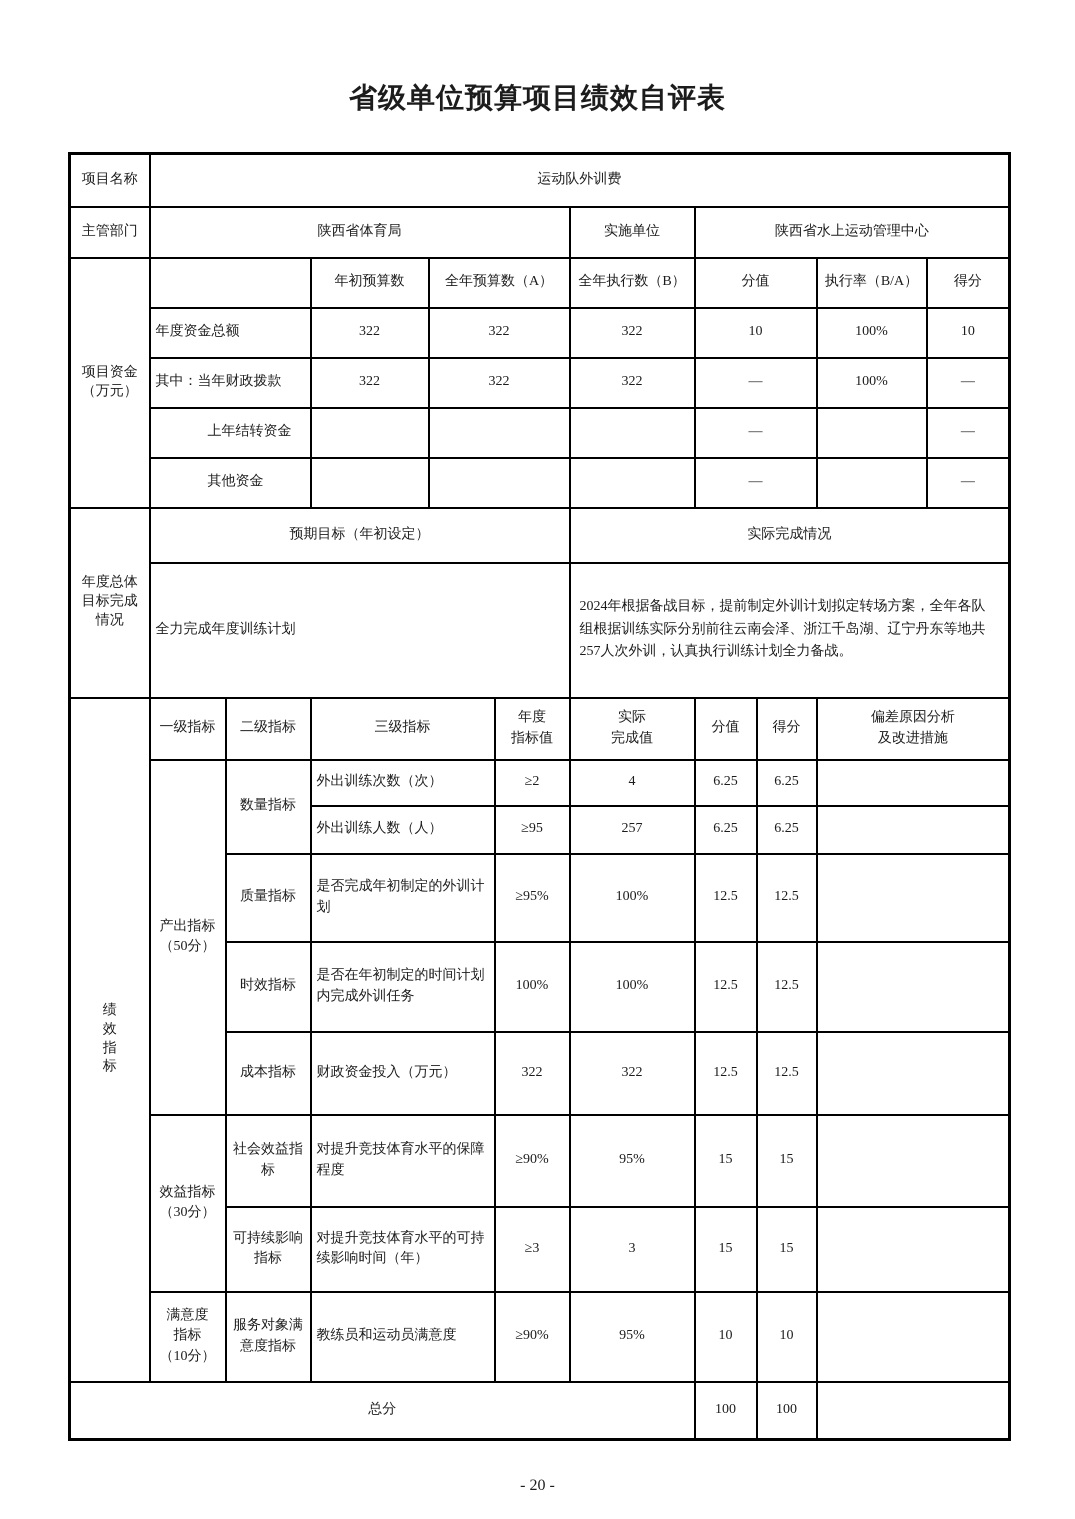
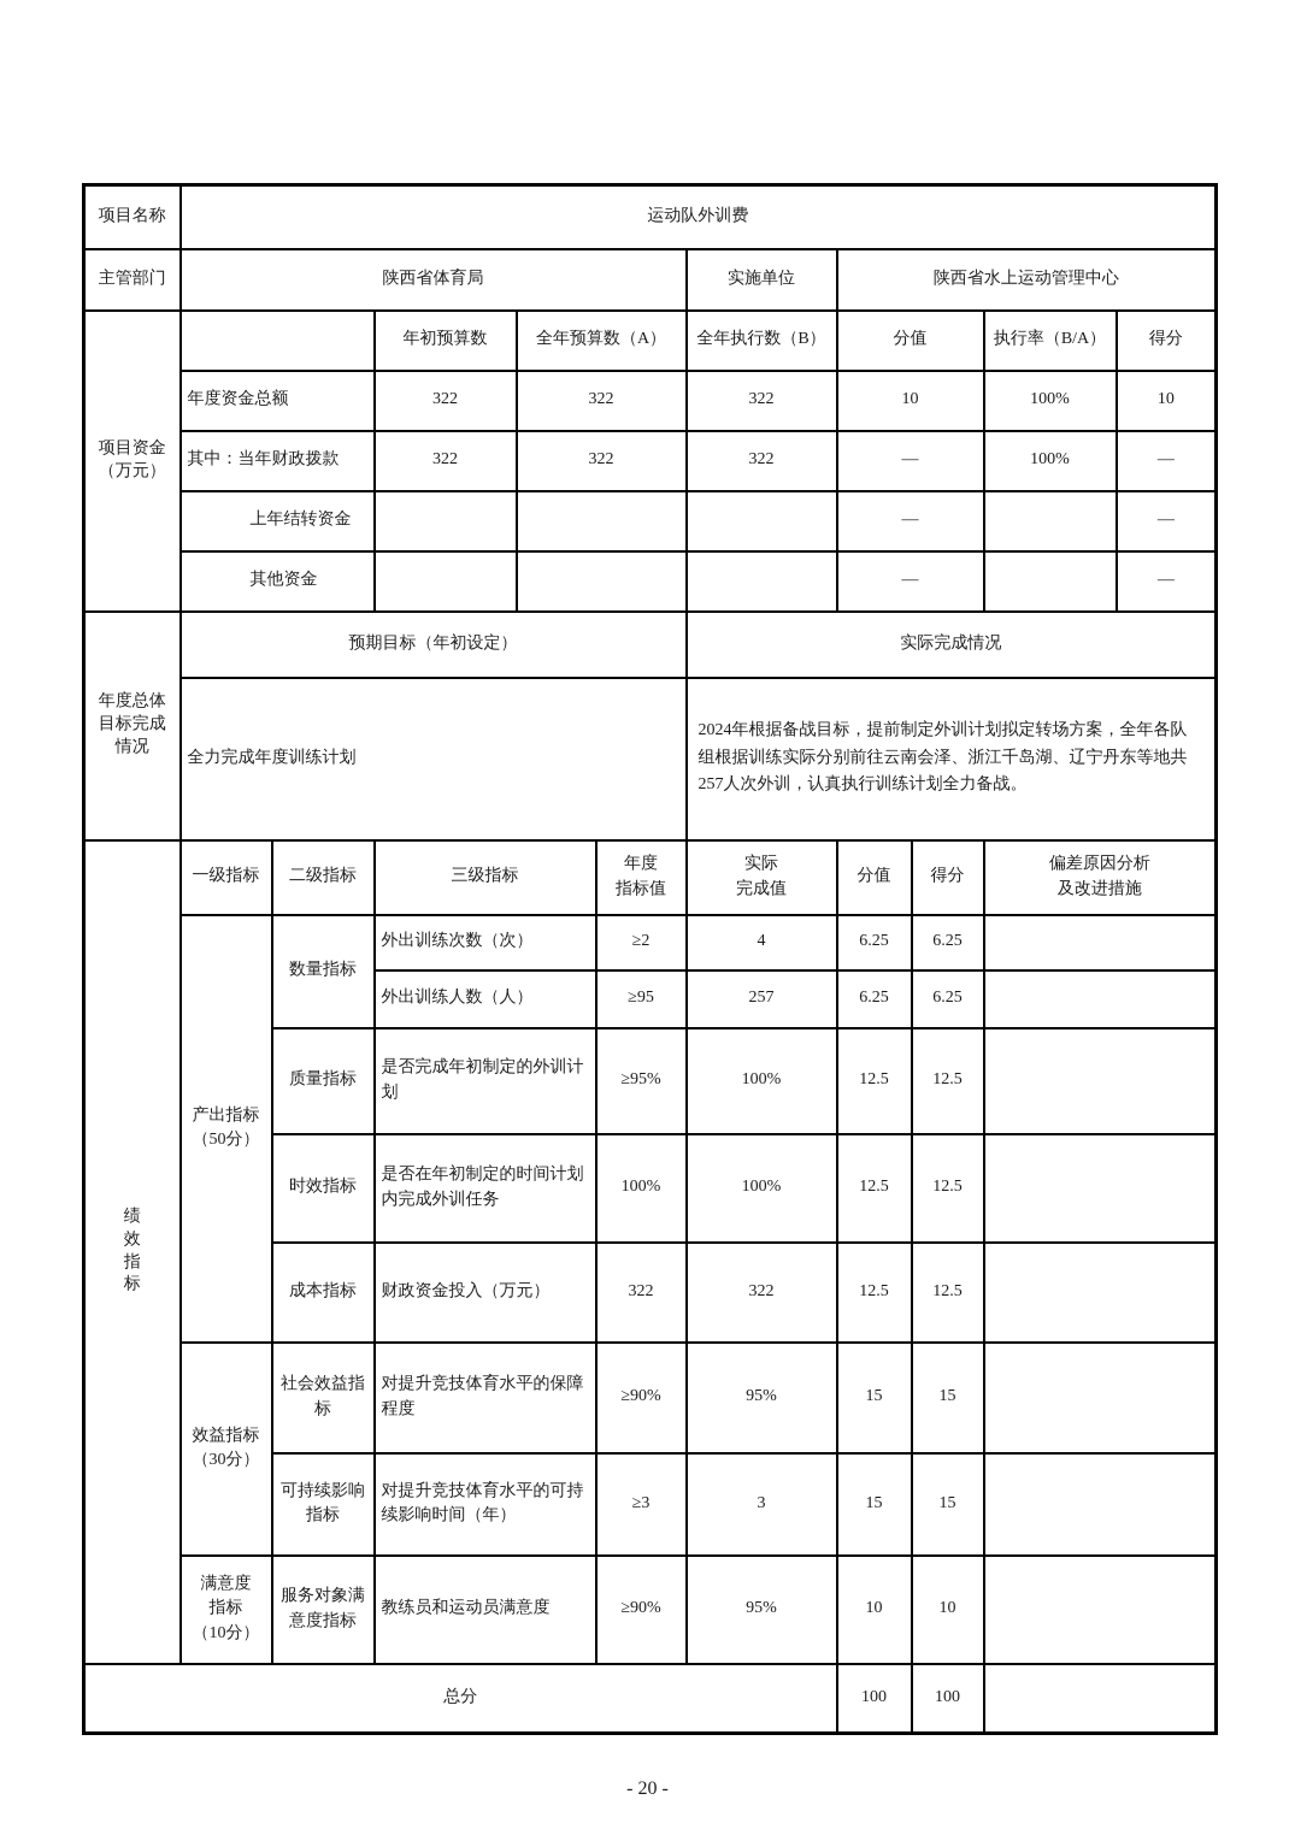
- 省级单位预算项目绩效自评表
  项目名称	运动队外训费
  主管部门	陕西省体育局	实施单位	陕西省水上运动管理中心
  项目资金 （万元）		年初预算数	全年预算数（A）	全年执行数（B）	分值	执行率（B/A）	得分
  年度资金总额	322	322	322	10	100%	10
  其中：当年财政拨款	322	322	322	—	100%	—
  上年结转资金				—		—
  其他资金				—		—
  年度总体 目标完成 情况	预期目标（年初设定）	实际完成情况
  全力完成年度训练计划	2024年根据备战目标，提前制定外训计划拟定转场方案，全年各队组根据训练实际分别前往云南会泽、浙江千岛湖、辽宁丹东等地共257人次外训，认真执行训练计划全力备战。
  绩 效 指 标	一级指标	二级指标	三级指标	年度 指标值	实际 完成值	分值	得分	偏差原因分析 及改进措施
  产出指标 （50分）	数量指标	外出训练次数（次）	≥2	4	6.25	6.25
  外出训练人数（人）	≥95	257	6.25	6.25
  质量指标	是否完成年初制定的外训计划	≥95%	100%	12.5	12.5
  时效指标	是否在年初制定的时间计划内完成外训任务	100%	100%	12.5	12.5
  成本指标	财政资金投入（万元）	322	322	12.5	12.5
  效益指标 （30分）	社会效益指 标	对提升竞技体育水平的保障程度	≥90%	95%	15	15
  可持续影响 指标	对提升竞技体育水平的可持续影响时间（年）	≥3	3	15	15
  满意度 指标 （10分）	服务对象满 意度指标	教练员和运动员满意度	≥90%	95%	10	10
  总分	100	100
  - 20 -
